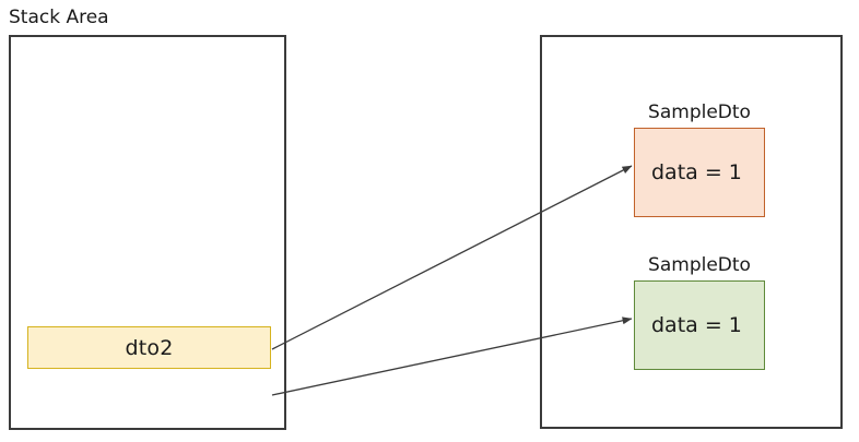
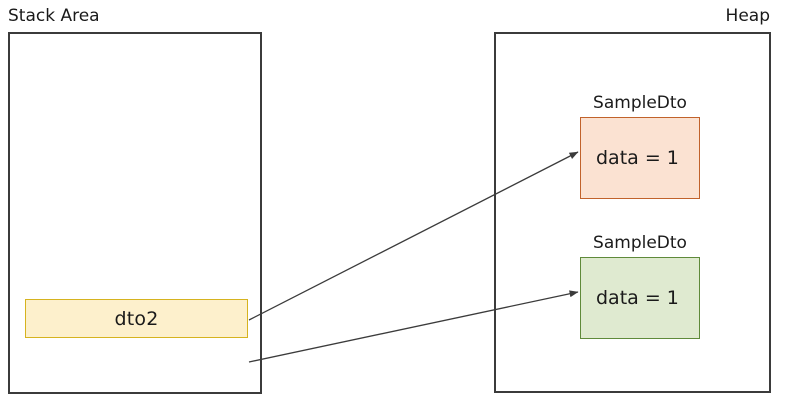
  Stack Area
+ Heap
  dto2
  SampleDto
  data = 1
  SampleDto
  data = 1
